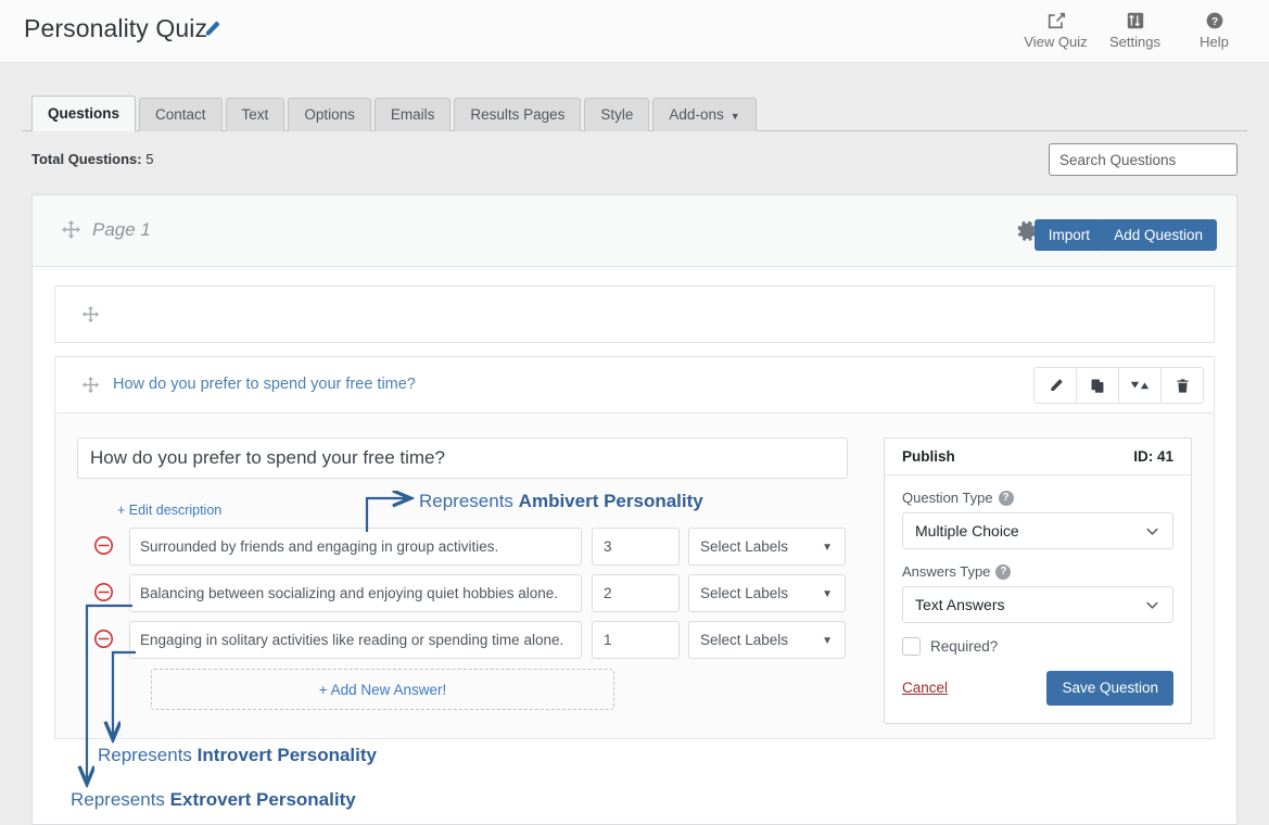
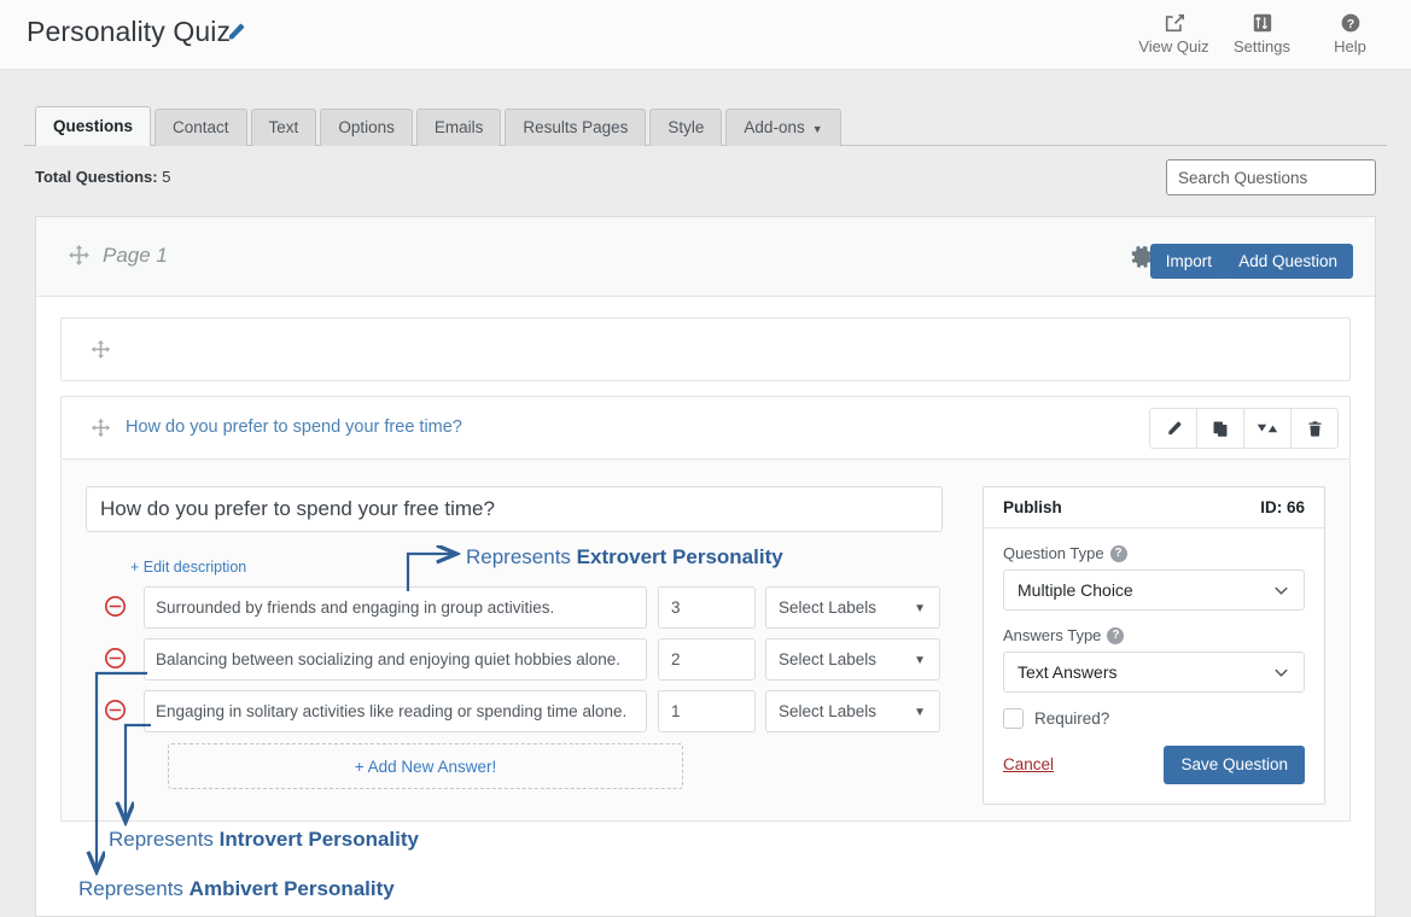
  Personality Quiz
  View Quiz
  Settings
  ?
  Help
  Questions
  Contact
  Text
  Options
  Emails
  Results Pages
  Style
  Add-ons
  ▼
  Total Questions: 5
  Search Questions
  Page 1
  Import
  Add Question
  How do you prefer to spend your free time?
  How do you prefer to spend your free time?
  + Edit description
  Surrounded by friends and engaging in group activities.
  3
  Select Labels
  ▼
  Balancing between socializing and enjoying quiet hobbies alone.
  2
  Select Labels
  ▼
  Engaging in solitary activities like reading or spending time alone.
  1
  Select Labels
  ▼
  + Add New Answer!
  Publish
- ID: 41
+ ID: 66
  Question Type
  ?
  Multiple Choice
  Answers Type
  ?
  Text Answers
  Required?
  Cancel
  Save Question
- Represents Ambivert Personality
+ Represents Extrovert Personality
  Represents Introvert Personality
- Represents Extrovert Personality
+ Represents Ambivert Personality
